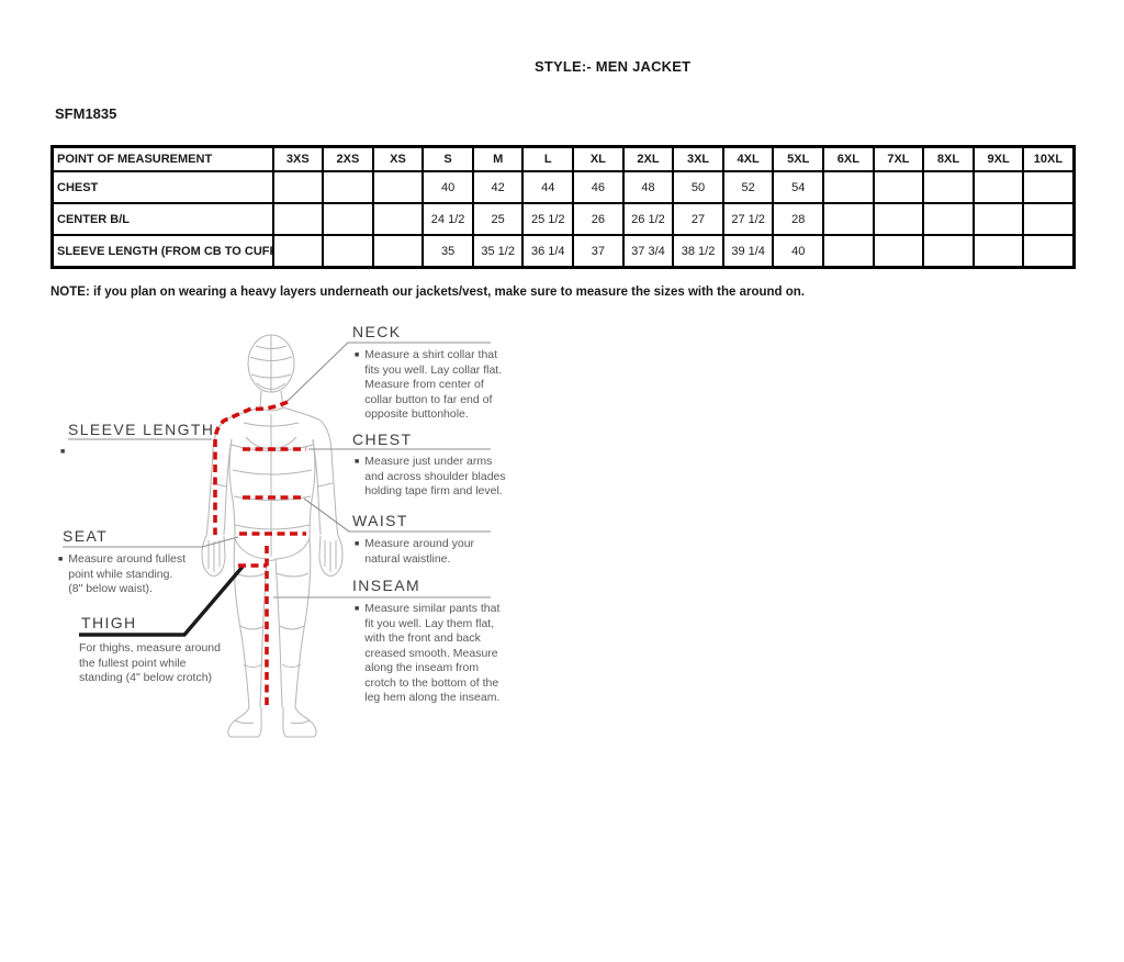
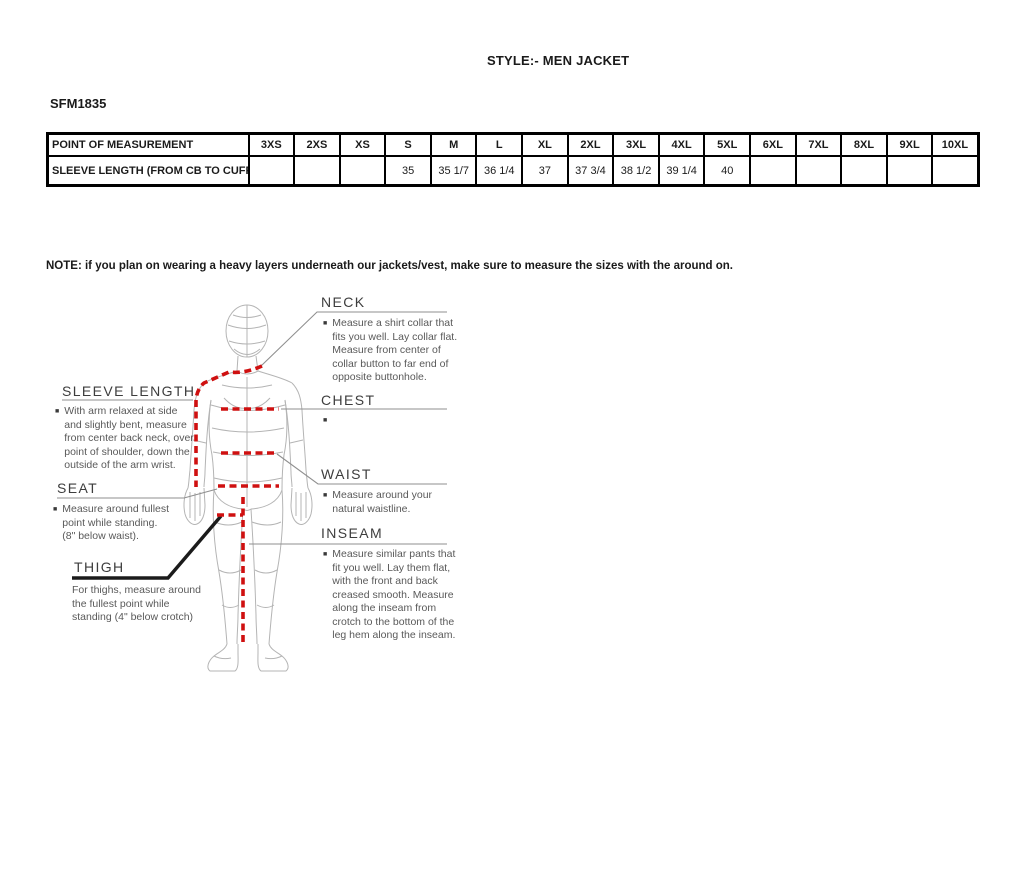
  STYLE:- MEN JACKET
  SFM1835
  POINT OF MEASUREMENT	3XS	2XS	XS	S	M	L	XL	2XL	3XL	4XL	5XL	6XL	7XL	8XL	9XL	10XL
- CHEST				40	42	44	46	48	50	52	54
- CENTER B/L				24 1/2	25	25 1/2	26	26 1/2	27	27 1/2	28
- SLEEVE LENGTH (FROM CB TO CUF				35	35 1/2	36 1/4	37	37 3/4	38 1/2	39 1/4	40
+ SLEEVE LENGTH (FROM CB TO CUF				35	35 1/7	36 1/4	37	37 3/4	38 1/2	39 1/4	40
  NOTE: if you plan on wearing a heavy layers underneath our jackets/vest, make sure to measure the sizes with the around on.
  NECK
  Measure a shirt collar that
  fits you well. Lay collar flat.
  Measure from center of
  collar button to far end of
  opposite buttonhole.
  CHEST
- Measure just under arms
- and across shoulder blades
- holding tape firm and level.
  WAIST
  Measure around your
  natural waistline.
  INSEAM
  Measure similar pants that
  fit you well. Lay them flat,
  with the front and back
  creased smooth. Measure
  along the inseam from
  crotch to the bottom of the
  leg hem along the inseam.
  SLEEVE LENGTH
+ With arm relaxed at side
+ and slightly bent, measure
+ from center back neck, over
+ point of shoulder, down the
+ outside of the arm wrist.
  SEAT
  Measure around fullest
  point while standing.
  (8" below waist).
  THIGH
  For thighs, measure around
  the fullest point while
  standing (4" below crotch)
